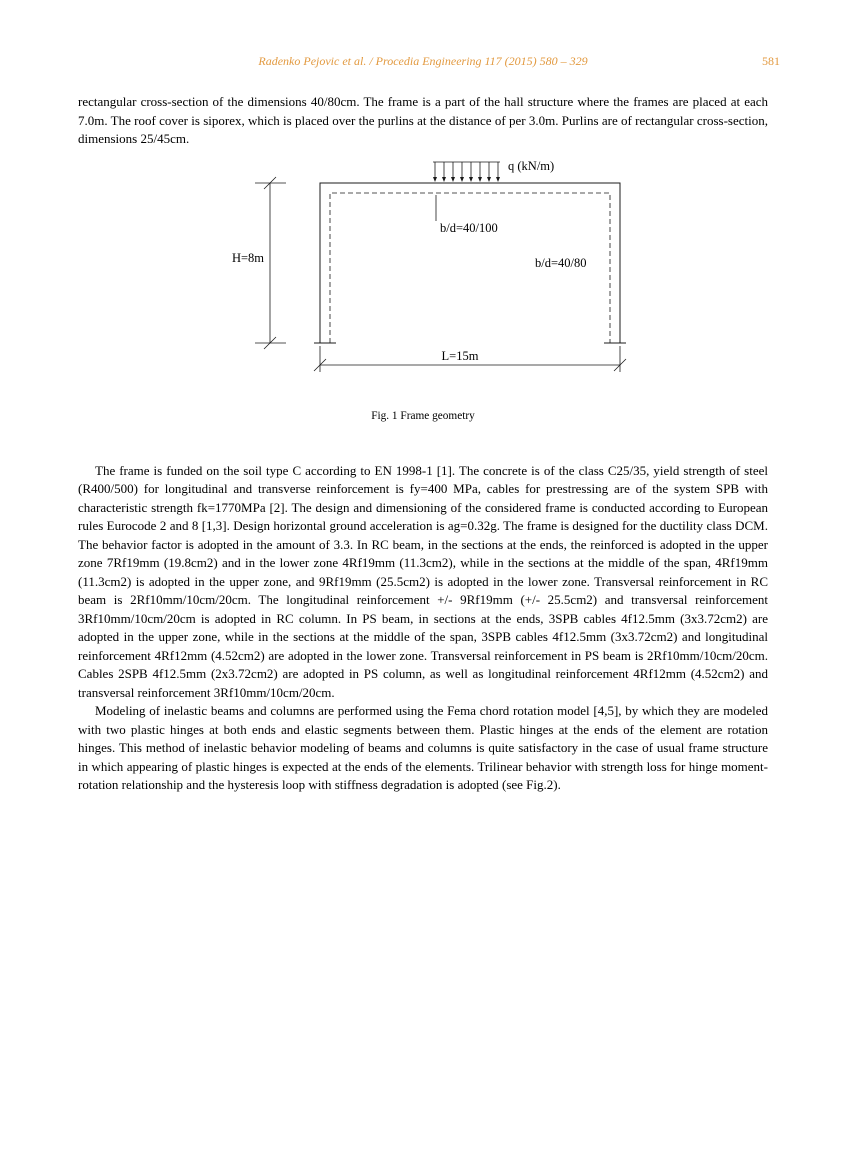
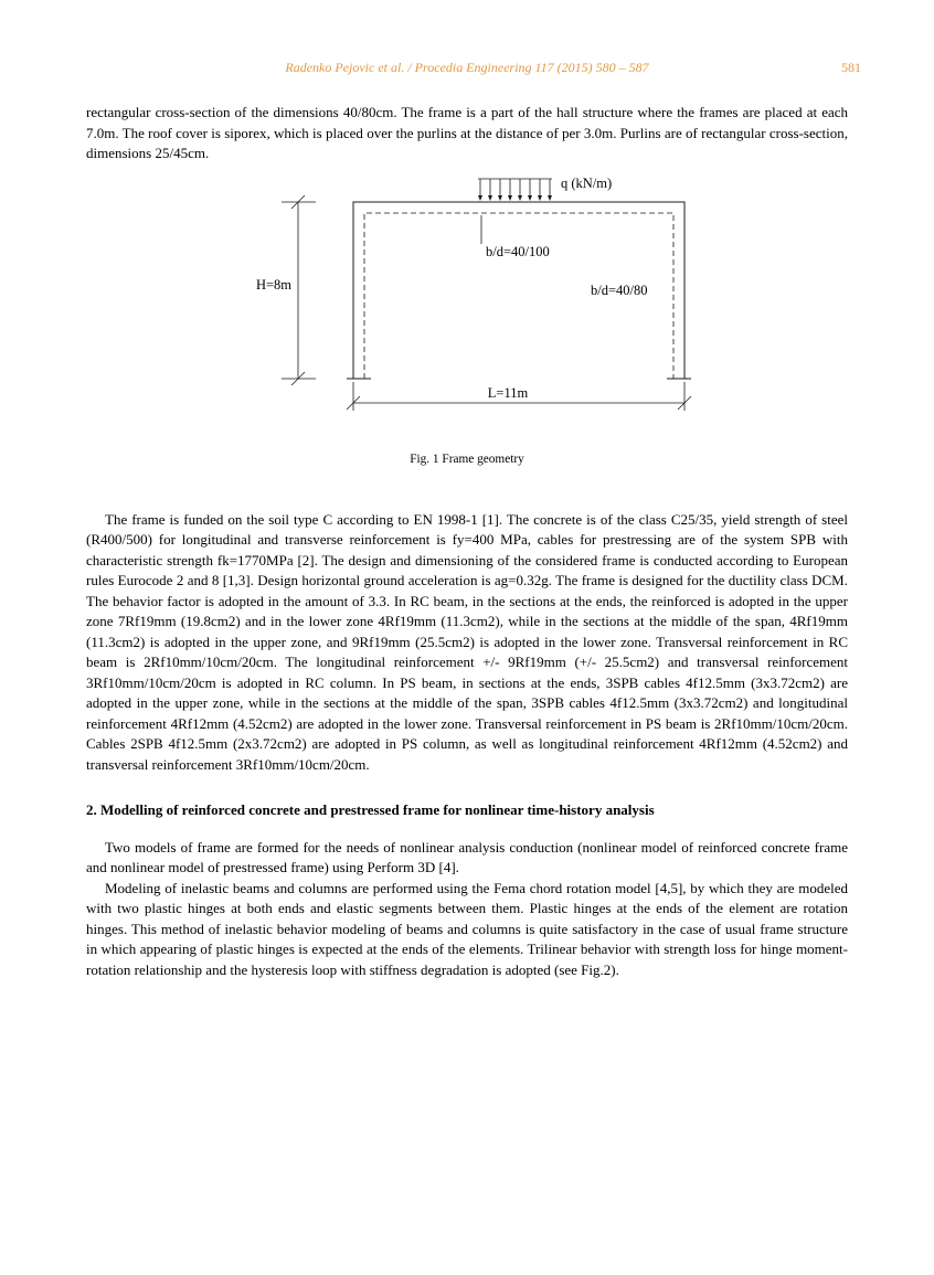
- Radenko Pejovic et al. / Procedia Engineering 117 (2015) 580 – 329
+ Radenko Pejovic et al. / Procedia Engineering 117 (2015) 580 – 587
  581
  rectangular cross-section of the dimensions 40/80cm. The frame is a part of the hall structure where the frames are placed at each 7.0m. The roof cover is siporex, which is placed over the purlins at the distance of per 3.0m. Purlins are of rectangular cross-section, dimensions 25/45cm.
  q (kN/m)
  b/d=40/100
  b/d=40/80
  H=8m
- L=15m
+ L=11m
  Fig. 1 Frame geometry
  The frame is funded on the soil type C according to EN 1998-1 [1]. The concrete is of the class C25/35, yield strength of steel (R400/500) for longitudinal and transverse reinforcement is fy=400 MPa, cables for prestressing are of the system SPB with characteristic strength fk=1770MPa [2]. The design and dimensioning of the considered frame is conducted according to European rules Eurocode 2 and 8 [1,3]. Design horizontal ground acceleration is ag=0.32g. The frame is designed for the ductility class DCM. The behavior factor is adopted in the amount of 3.3. In RC beam, in the sections at the ends, the reinforced is adopted in the upper zone 7Rf19mm (19.8cm2) and in the lower zone 4Rf19mm (11.3cm2), while in the sections at the middle of the span, 4Rf19mm (11.3cm2) is adopted in the upper zone, and 9Rf19mm (25.5cm2) is adopted in the lower zone. Transversal reinforcement in RC beam is 2Rf10mm/10cm/20cm. The longitudinal reinforcement +/- 9Rf19mm (+/- 25.5cm2) and transversal reinforcement 3Rf10mm/10cm/20cm is adopted in RC column. In PS beam, in sections at the ends, 3SPB cables 4f12.5mm (3x3.72cm2) are adopted in the upper zone, while in the sections at the middle of the span, 3SPB cables 4f12.5mm (3x3.72cm2) and longitudinal reinforcement 4Rf12mm (4.52cm2) are adopted in the lower zone. Transversal reinforcement in PS beam is 2Rf10mm/10cm/20cm. Cables 2SPB 4f12.5mm (2x3.72cm2) are adopted in PS column, as well as longitudinal reinforcement 4Rf12mm (4.52cm2) and transversal reinforcement 3Rf10mm/10cm/20cm.
+ 2. Modelling of reinforced concrete and prestressed frame for nonlinear time-history analysis
+ Two models of frame are formed for the needs of nonlinear analysis conduction (nonlinear model of reinforced concrete frame and nonlinear model of prestressed frame) using Perform 3D [4].
  Modeling of inelastic beams and columns are performed using the Fema chord rotation model [4,5], by which they are modeled with two plastic hinges at both ends and elastic segments between them. Plastic hinges at the ends of the element are rotation hinges. This method of inelastic behavior modeling of beams and columns is quite satisfactory in the case of usual frame structure in which appearing of plastic hinges is expected at the ends of the elements. Trilinear behavior with strength loss for hinge moment-rotation relationship and the hysteresis loop with stiffness degradation is adopted (see Fig.2).
